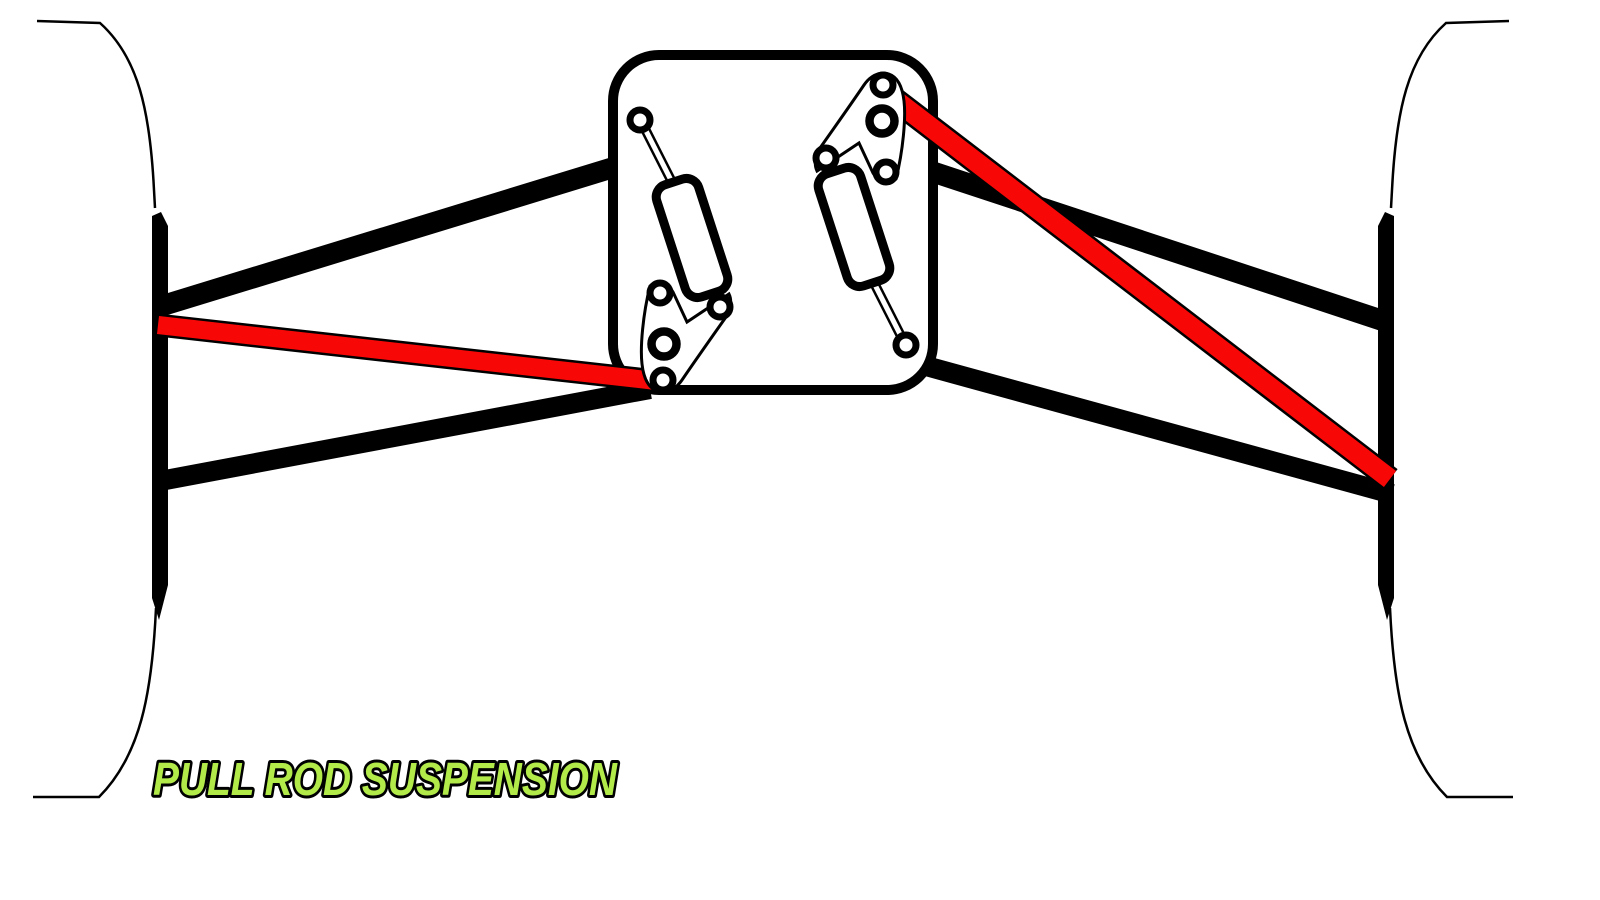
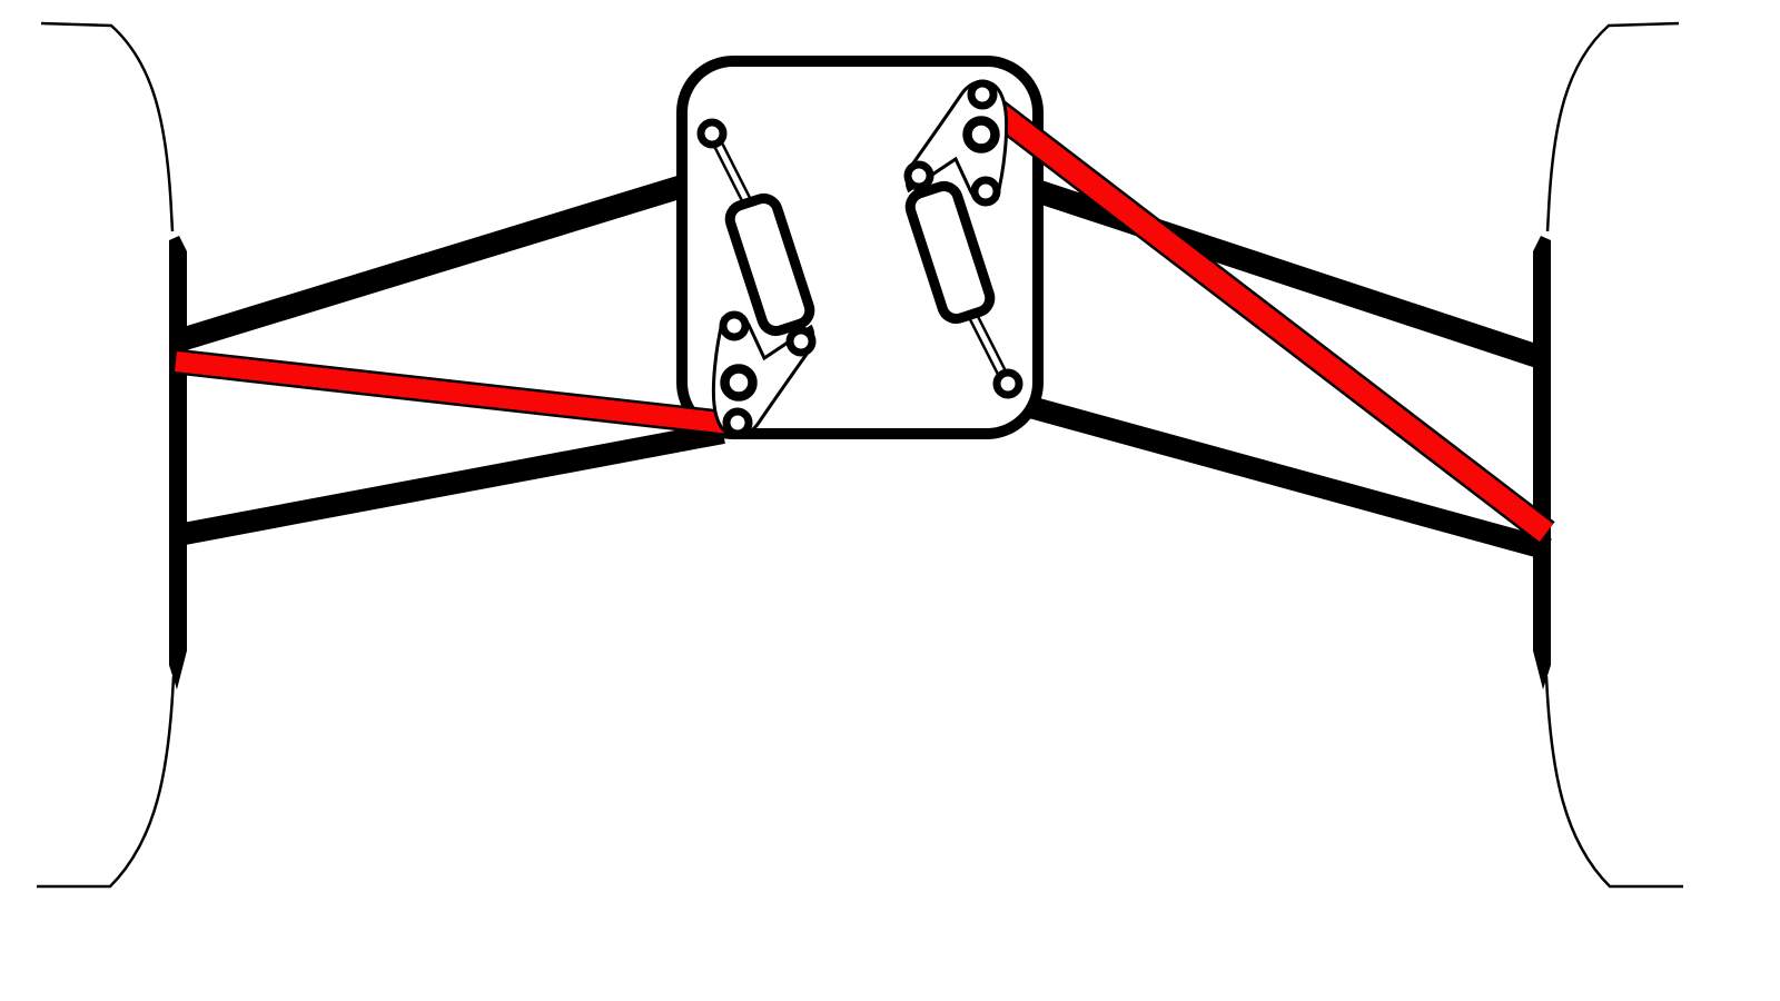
- PULL ROD SUSPENSION
